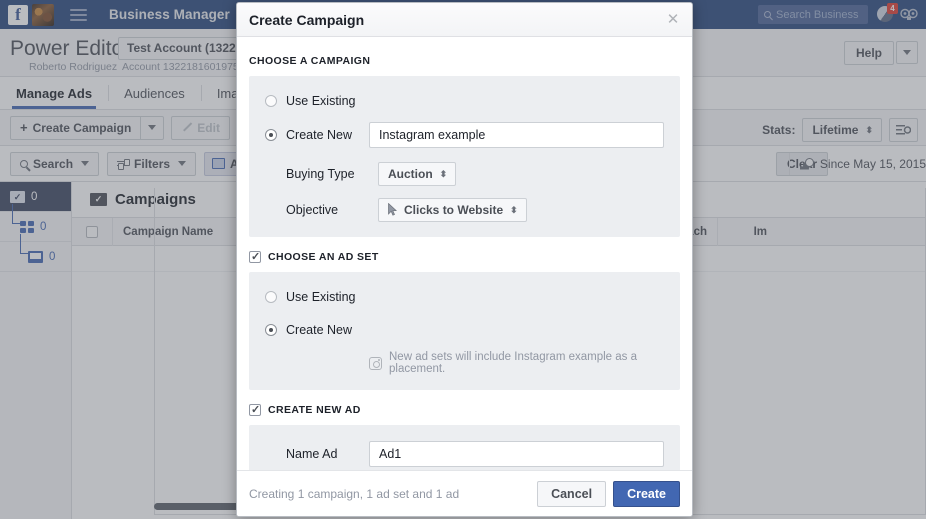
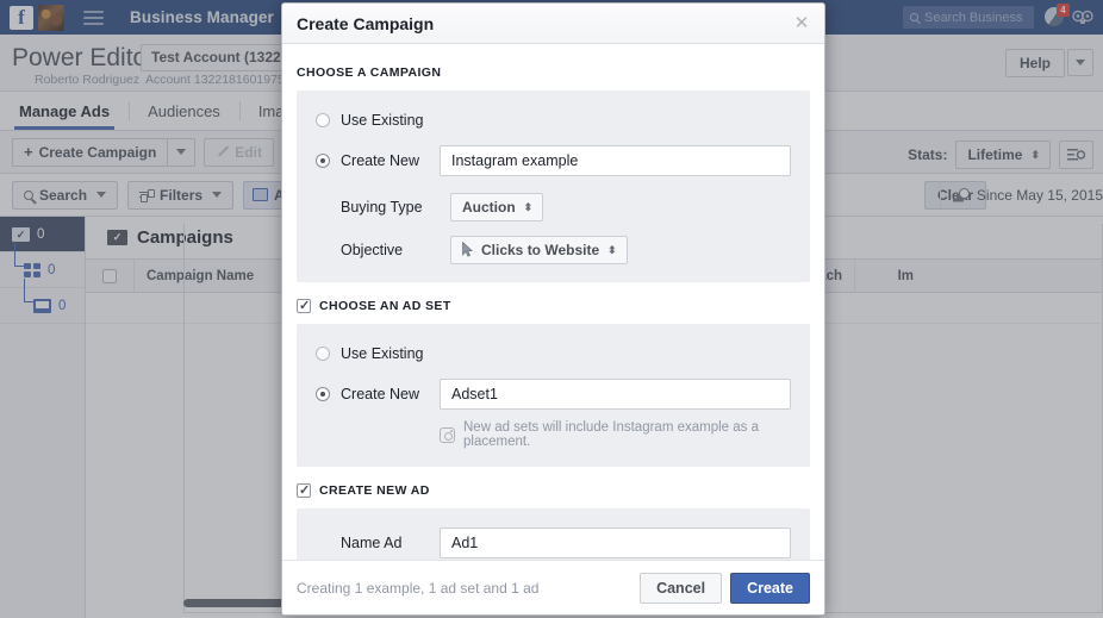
  f
  Business Manager
  Search Business
  4
  Power Edit
  Roberto Rodriguez
  Account 132218160197
  Help
  Manage Ads
  Audiences
  +
  Create Campaign
  Edit
  Search
  Filters
  Since May 15, 2015
  Stats:
  Lifetime
  ⬍
  0
  0
  0
  Campaigns
  Campaign Name
  Im
  Create Campaign
  ✕
  CHOOSE A CAMPAIGN
  Use Existing
  Create New
  Instagram example
  Buying Type
  Auction
  ⬍
  Objective
  Clicks to Website
  ⬍
  CHOOSE AN AD SET
  Use Existing
  Create New
+ Adset1
  New ad sets will include Instagram example as a placement.
  CREATE NEW AD
  Name Ad
  Ad1
- Creating 1 campaign, 1 ad set and 1 ad
+ Creating 1 example, 1 ad set and 1 ad
  Cancel
  Create
